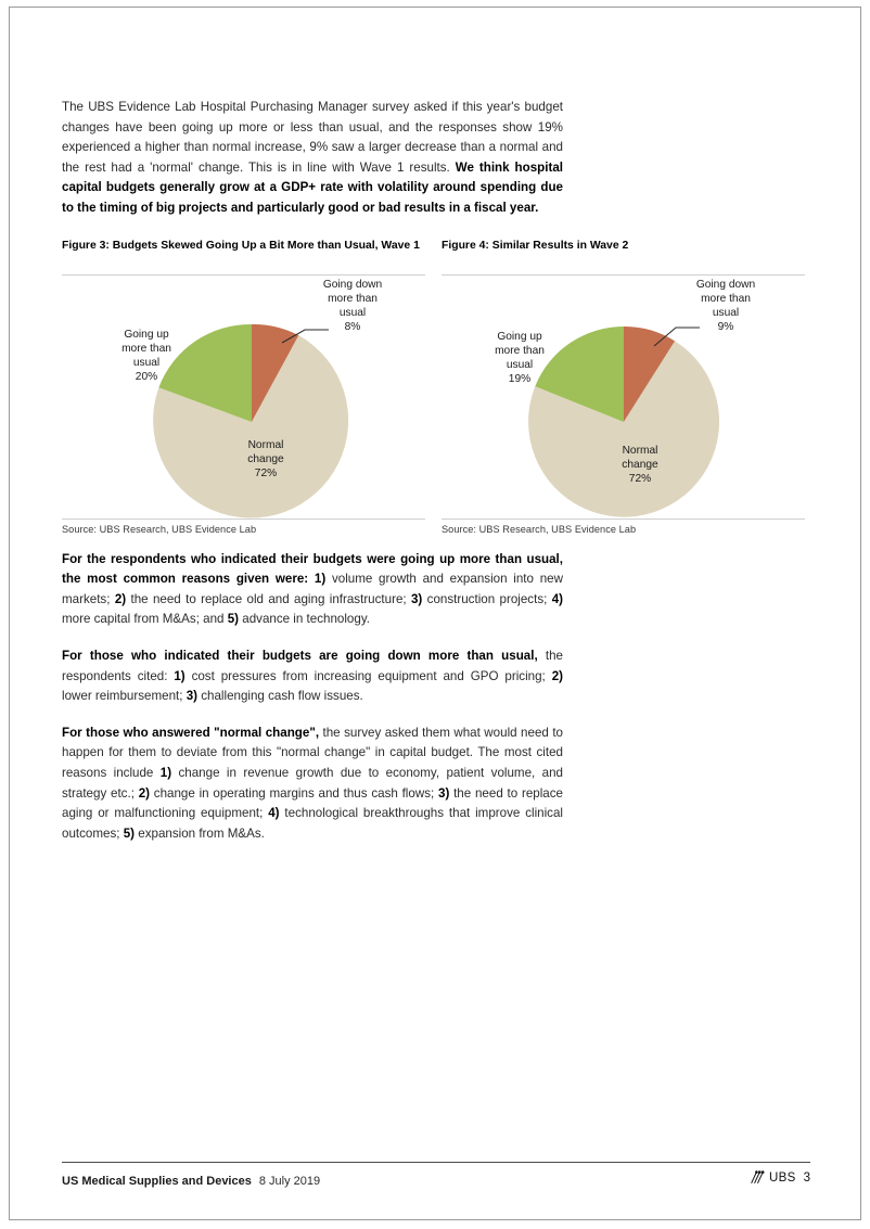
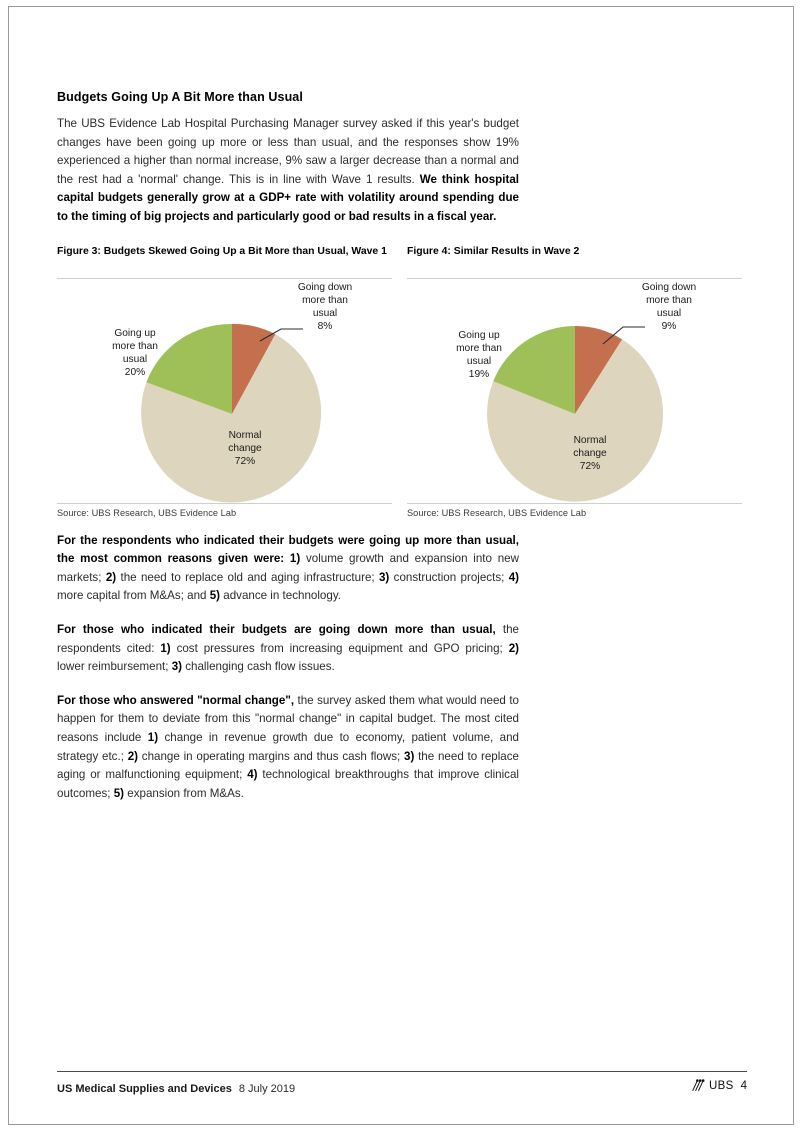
+ Budgets Going Up A Bit More than Usual
  The UBS Evidence Lab Hospital Purchasing Manager survey asked if this year's budget changes have been going up more or less than usual, and the responses show 19% experienced a higher than normal increase, 9% saw a larger decrease than a normal and the rest had a 'normal' change. This is in line with Wave 1 results. We think hospital capital budgets generally grow at a GDP+ rate with volatility around spending due to the timing of big projects and particularly good or bad results in a fiscal year.
  Figure 3: Budgets Skewed Going Up a Bit More than Usual, Wave 1
  Going down
  more than
  usual
  8%
  Going up
  more than
  usual
  20%
  Normal
  change
  72%
  Source: UBS Research, UBS Evidence Lab
  Figure 4: Similar Results in Wave 2
  Going down
  more than
  usual
  9%
  Going up
  more than
  usual
  19%
  Normal
  change
  72%
  Source: UBS Research, UBS Evidence Lab
  For the respondents who indicated their budgets were going up more than usual, the most common reasons given were: 1) volume growth and expansion into new markets; 2) the need to replace old and aging infrastructure; 3) construction projects; 4) more capital from M&As; and 5) advance in technology.
  For those who indicated their budgets are going down more than usual, the respondents cited: 1) cost pressures from increasing equipment and GPO pricing; 2) lower reimbursement; 3) challenging cash flow issues.
  For those who answered "normal change", the survey asked them what would need to happen for them to deviate from this "normal change" in capital budget. The most cited reasons include 1) change in revenue growth due to economy, patient volume, and strategy etc.; 2) change in operating margins and thus cash flows; 3) the need to replace aging or malfunctioning equipment; 4) technological breakthroughs that improve clinical outcomes; 5) expansion from M&As.
  US Medical Supplies and Devices 8 July 2019
  UBS
- 3
+ 4
